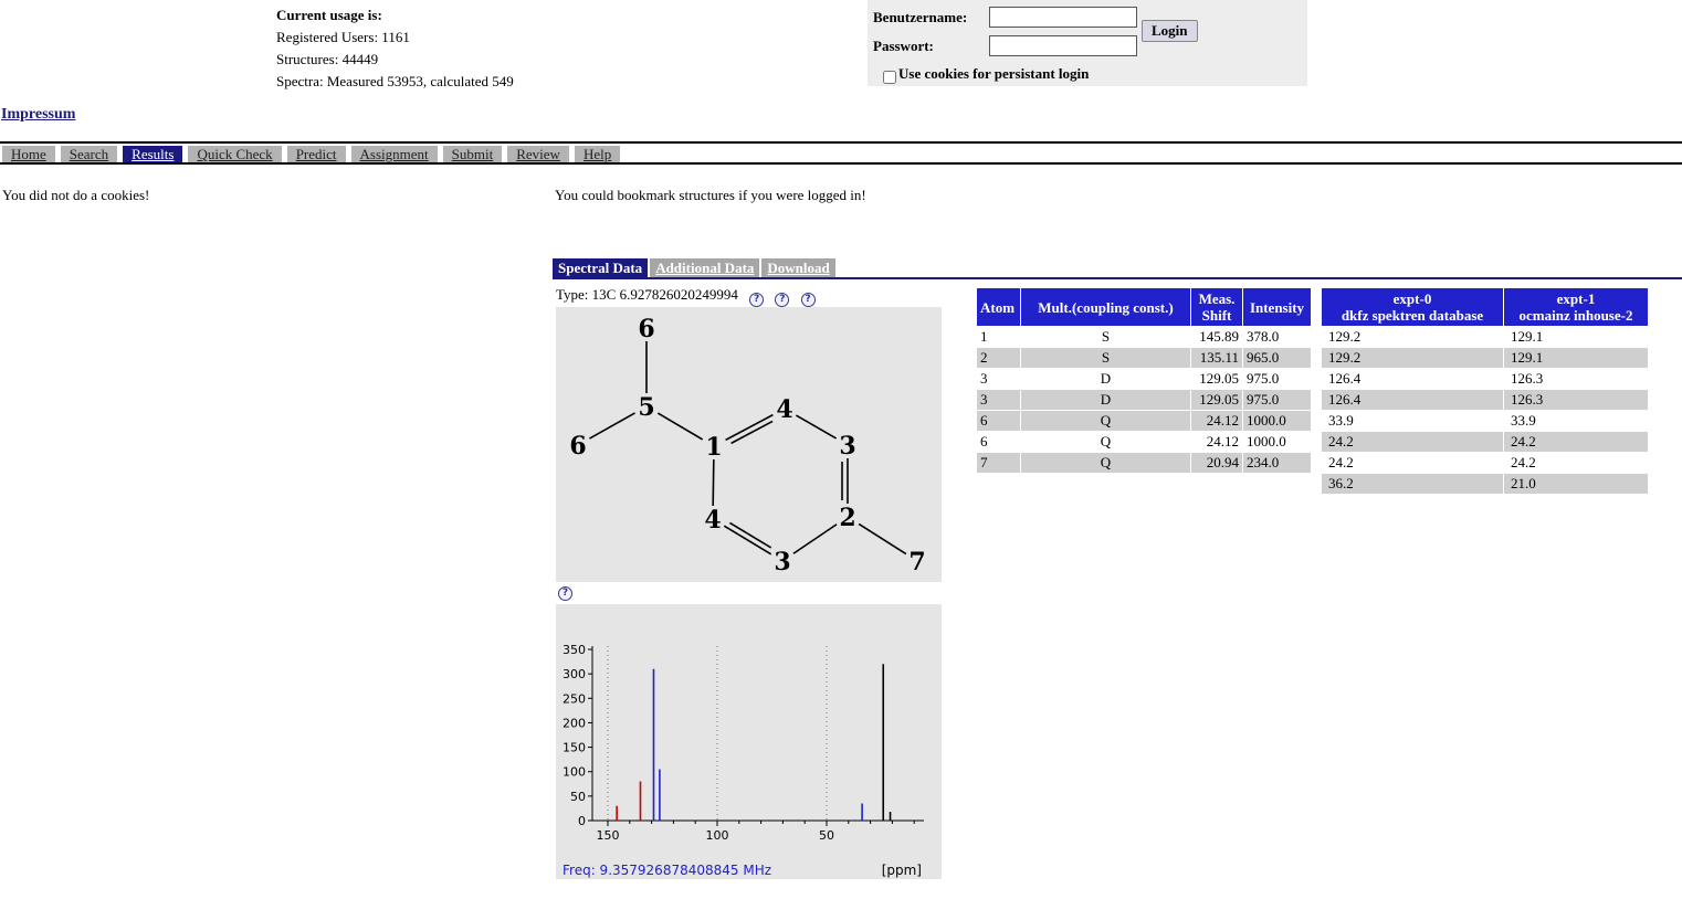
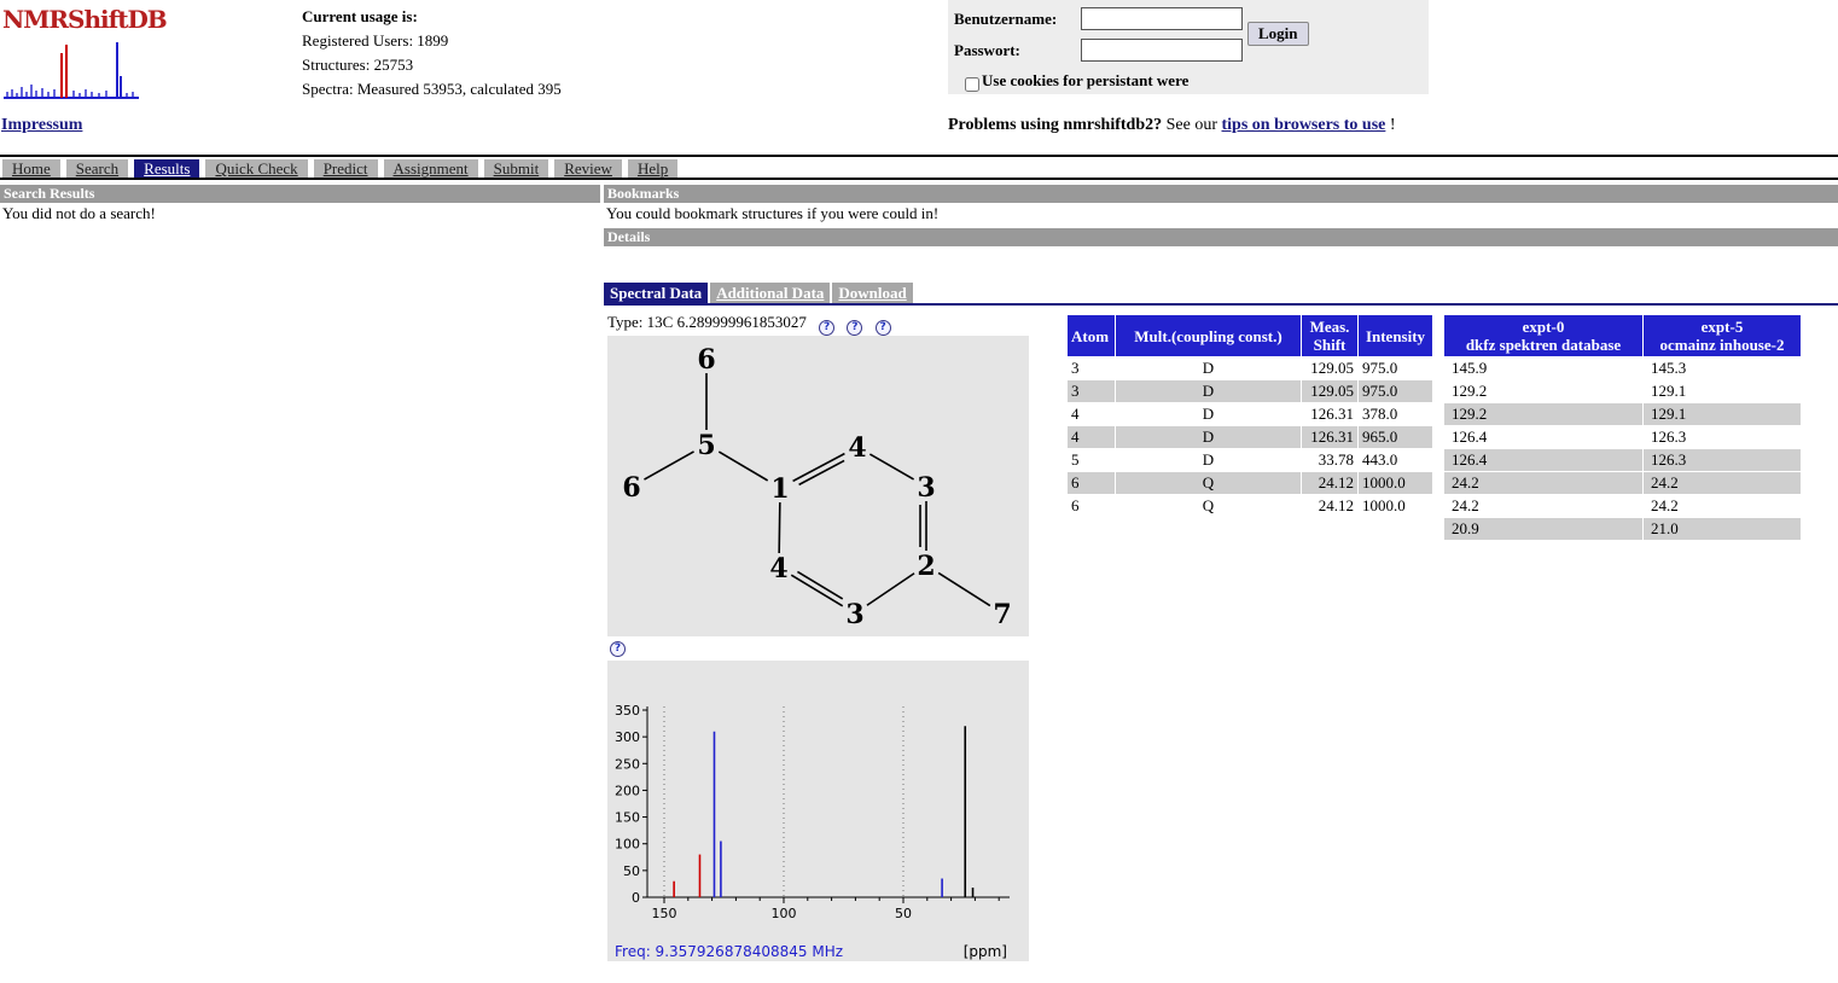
+ NMRShiftDB
  Current usage is:
- Registered Users: 1161
+ Registered Users: 1899
- Structures: 44449
+ Structures: 25753
- Spectra: Measured 53953, calculated 549
+ Spectra: Measured 53953, calculated 395
  Benutzername:
  Login
  Passwort:
- Use cookies for persistant login
+ Use cookies for persistant were
  Impressum
+ Problems using nmrshiftdb2? See our tips on browsers to use !
  Home Search Results Quick Check Predict Assignment Submit Review Help
+ Search Results
+ Bookmarks
- You did not do a cookies!
+ You did not do a search!
- You could bookmark structures if you were logged in!
+ You could bookmark structures if you were could in!
+ Details
  Spectral Data Additional Data Download
- Type: 13C 6.927826020249994 ? ? ?
+ Type: 13C 6.289999961853027 ? ? ?
  6
  5
  6
  1
  4
  3
  2
  3
  4
  7
  ?
  0
  50
  100
  150
  200
  250
  300
  350
  150
  100
  50
  Freq: 9.357926878408845 MHz
  [ppm]
  Atom	Mult.(coupling const.)	Meas. Shift	Intensity
- 1	S	145.89	378.0
- 2	S	135.11	965.0
  3	D	129.05	975.0
  3	D	129.05	975.0
+ 4	D	126.31	378.0
+ 4	D	126.31	965.0
+ 5	D	33.78	443.0
  6	Q	24.12	1000.0
  6	Q	24.12	1000.0
- 7	Q	20.94	234.0
- expt-0 dkfz spektren database	expt-1 ocmainz inhouse-2
+ expt-0 dkfz spektren database	expt-5 ocmainz inhouse-2
+ 145.9	145.3
  129.2	129.1
  129.2	129.1
  126.4	126.3
  126.4	126.3
- 33.9	33.9
  24.2	24.2
  24.2	24.2
- 36.2	21.0
+ 20.9	21.0
